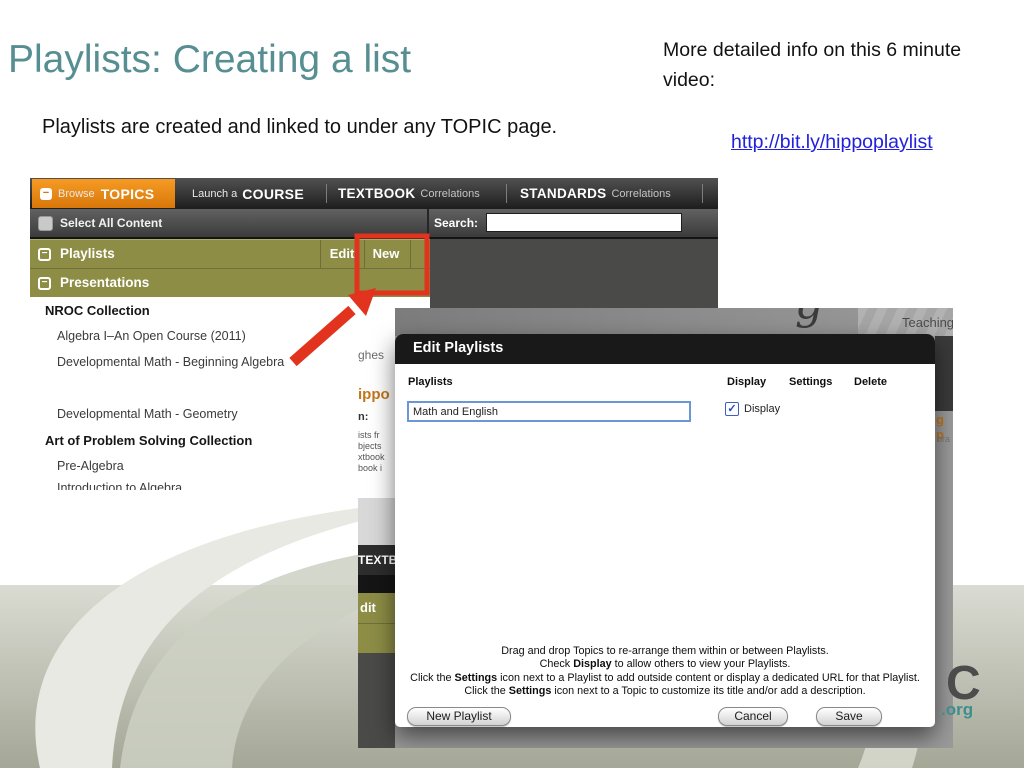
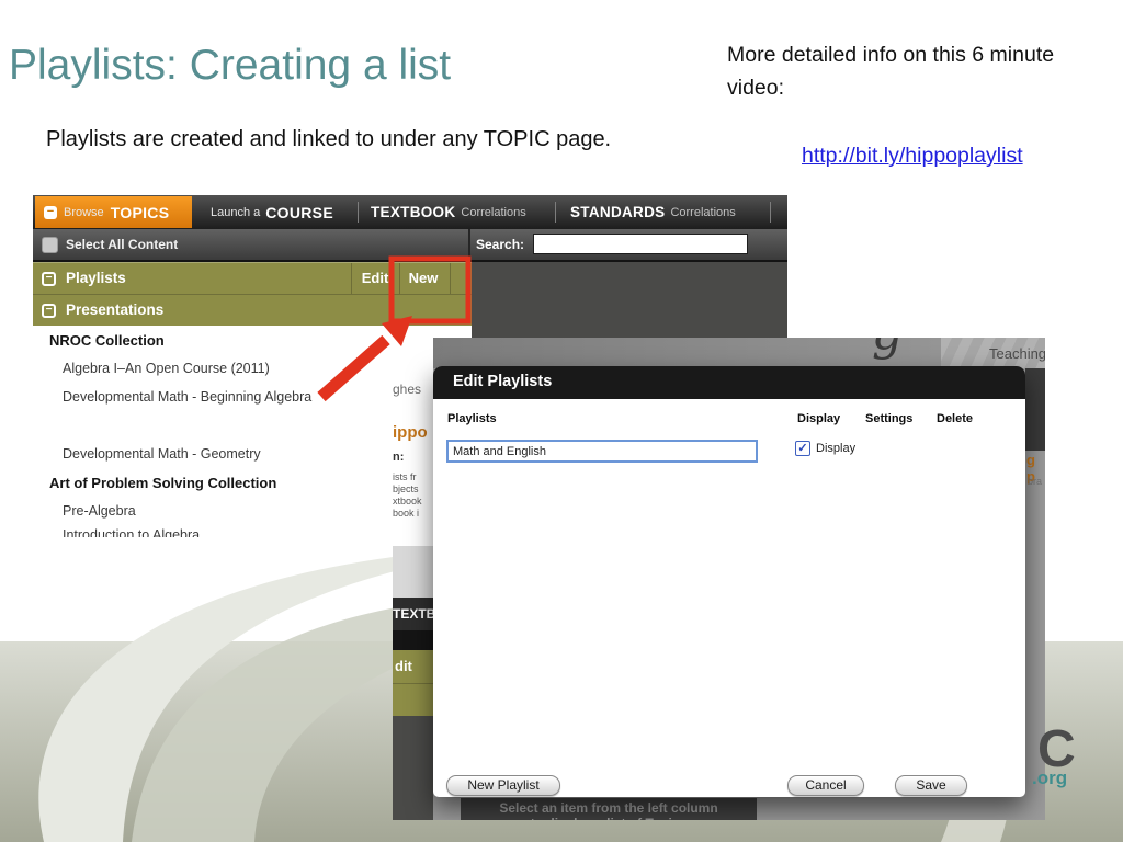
  Playlists: Creating a list
  Playlists are created and linked to under any TOPIC page.
  More detailed info on this 6 minute video:
  http://bit.ly/hippoplaylist
  C
  .org
  −
  Browse
  TOPICS
  Launch a
  COURSE
  TEXTBOOK
  Correlations
  STANDARDS
  Correlations
  Select All Content
  Search:
  −
  Playlists
  Edit
  New
  −
  Presentations
  NROC Collection
  Algebra I–An Open Course (2011)
  Developmental Math - Beginning Algebra
  Developmental Math - Geometry
  Art of Problem Solving Collection
  Pre-Algebra
  Introduction to Algebra
  ghes
  ippo
  n:
  ists fr
  bjects
  xtbook
  book i
  TEXTB
  dit
  Teaching
  g p
  bra
+ Select an item from the left column
  Edit Playlists
  Playlists
  Display
  Settings
  Delete
  Math and English
  ✓
  Display
- Drag and drop Topics to re-arrange them within or between Playlists.
- Check Display to allow others to view your Playlists.
- Click the Settings icon next to a Playlist to add outside content or display a dedicated URL for that Playlist.
- Click the Settings icon next to a Topic to customize its title and/or add a description.
  New Playlist
  Cancel
  Save
